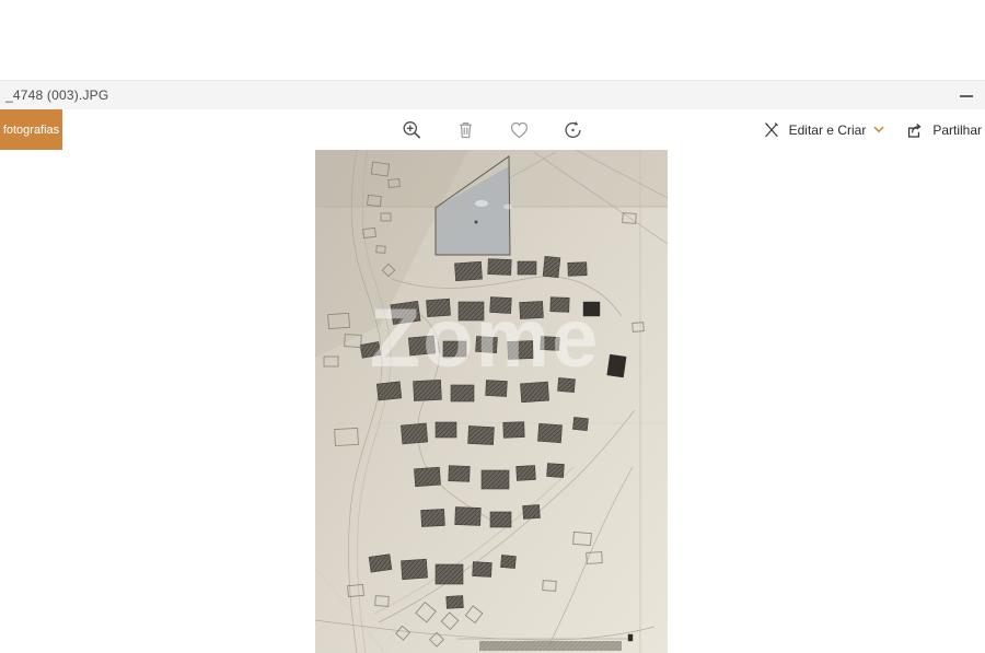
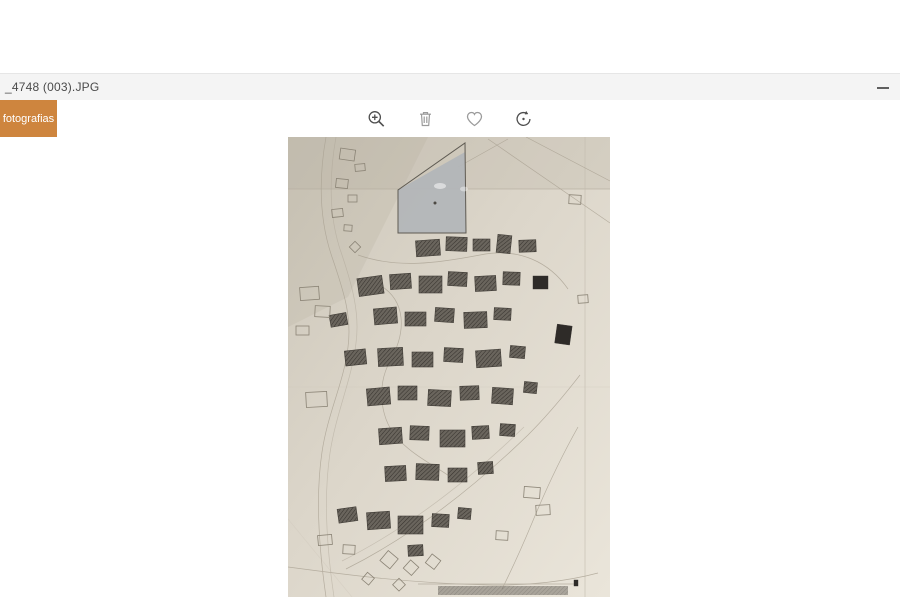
  _4748 (003).JPG
  fotografias
- Editar e Criar
- Partilhar
- Zome
